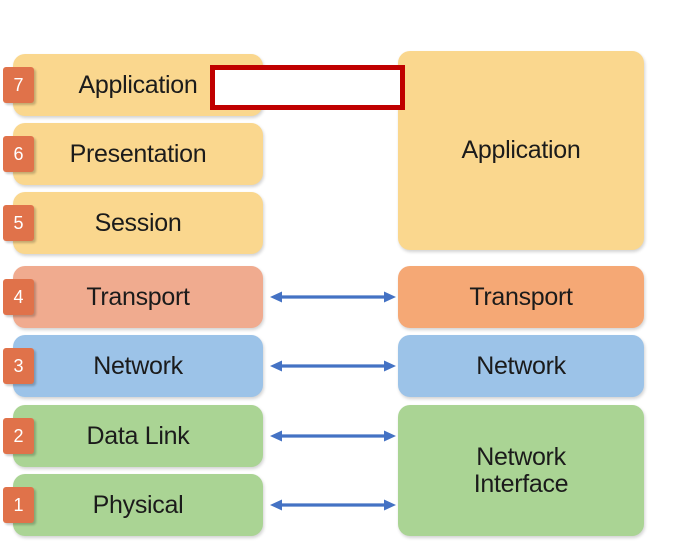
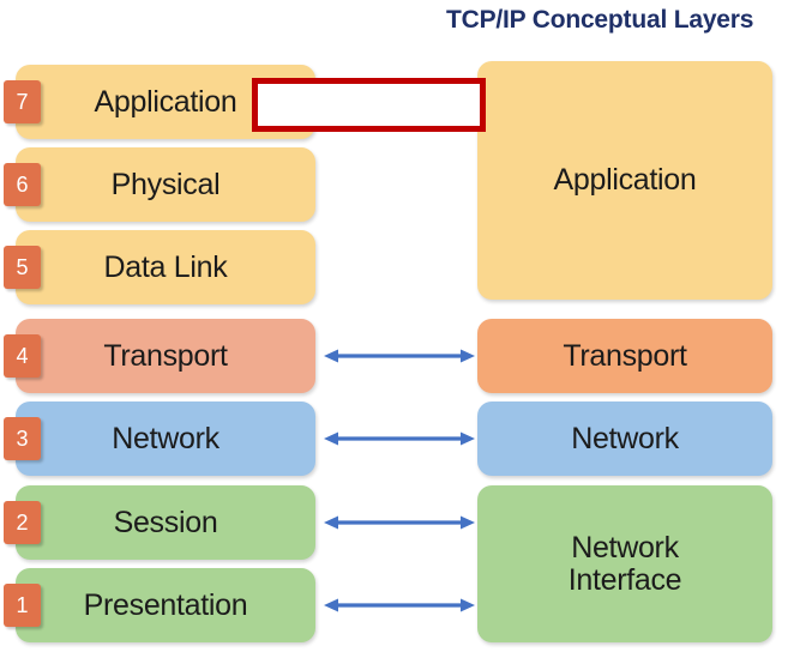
+ TCP/IP Conceptual Layers
  Application
  7
- Presentation
+ Physical
  6
- Session
+ Data Link
  5
  Transport
  4
  Network
  3
- Data Link
+ Session
  2
- Physical
+ Presentation
  1
  Application
  Transport
  Network
  Network
  Interface
